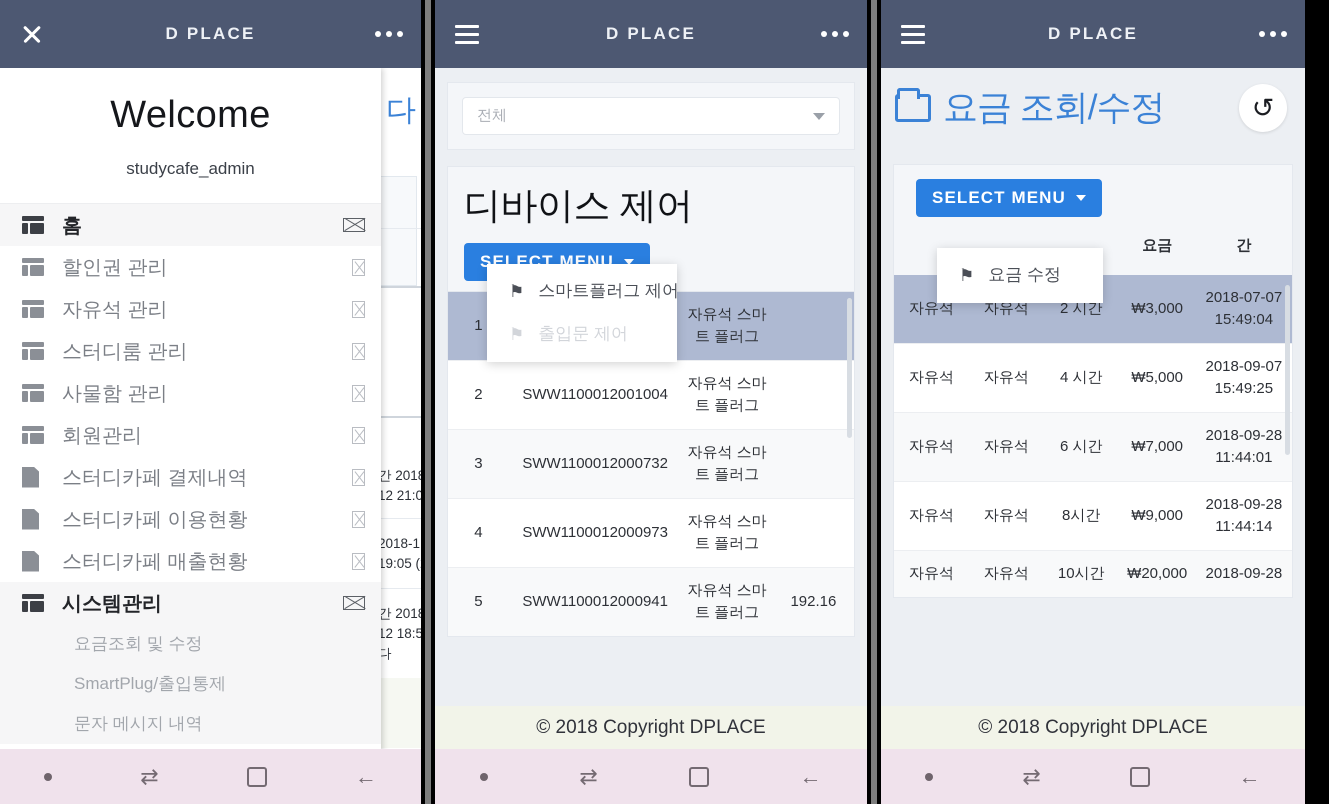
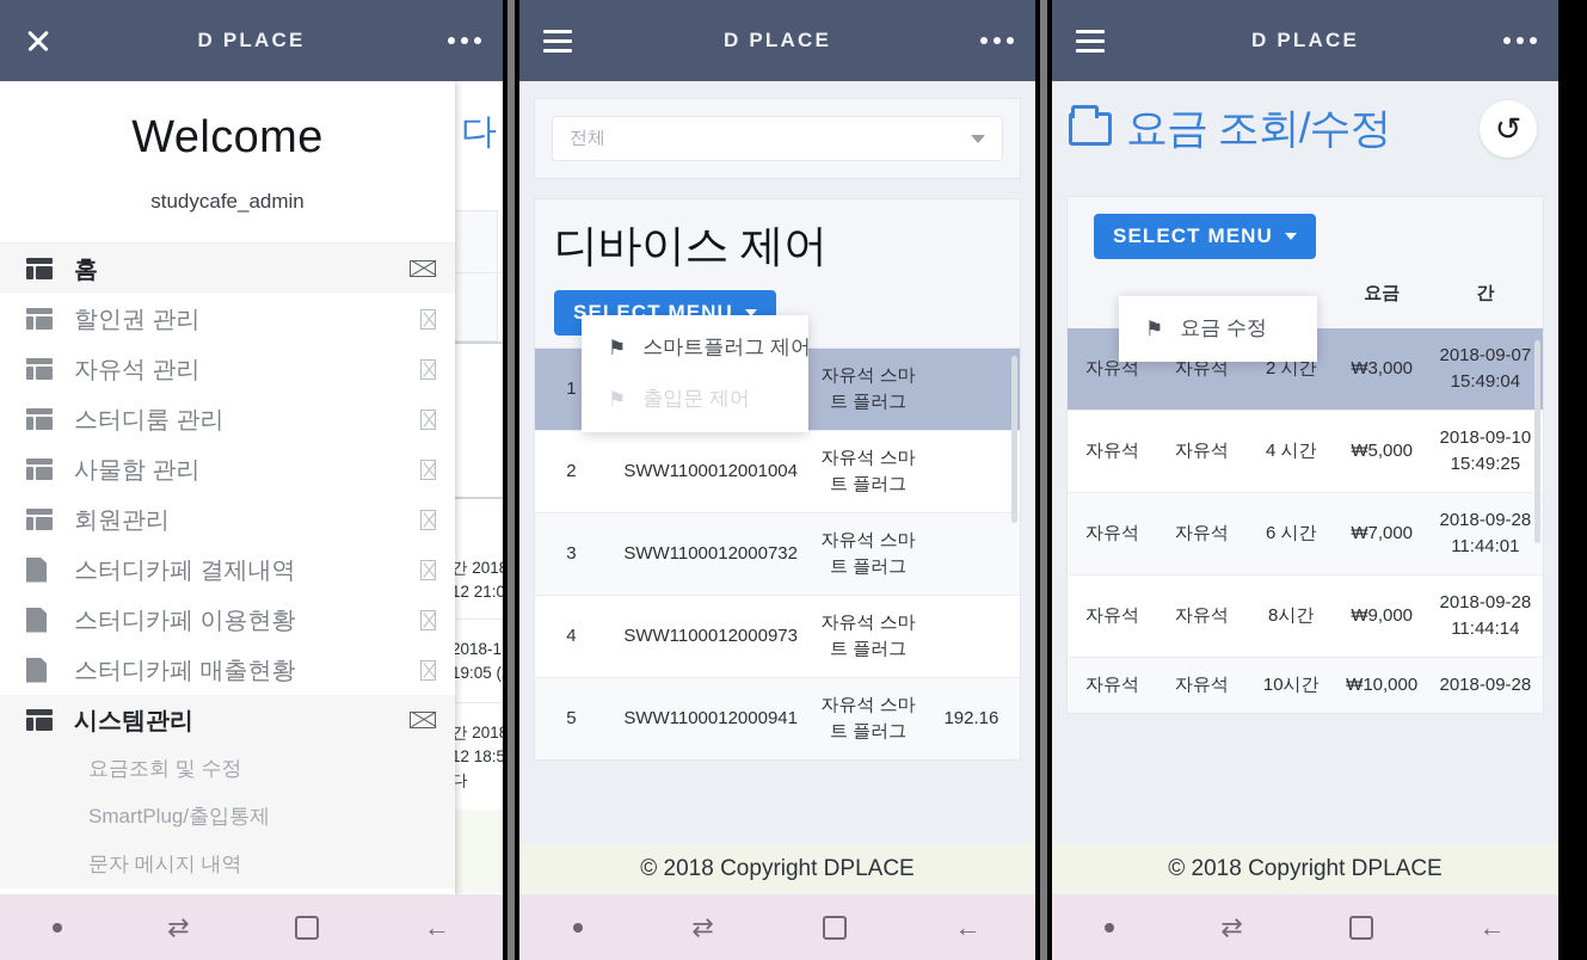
  D PLACE
  12 21:0
  2018-1
  19:05 (
  12 18:5
  다
  Welcome
  studycafe_admin
  홈
  할인권 관리
  자유석 관리
  스터디룸 관리
  사물함 관리
  회원관리
  스터디카페 결제내역
  스터디카페 이용현황
  스터디카페 매출현황
  시스템관리
  요금조회 및 수정
  SmartPlug/출입통제
  문자 메시지 내역
  ⇄
  ←
  D PLACE
  전체
  디바이스 제어
  SELECT MENU
  1		자유석 스마트 플러그
  2	SWW1100012001004	자유석 스마트 플러그
  3	SWW1100012000732	자유석 스마트 플러그
  4	SWW1100012000973	자유석 스마트 플러그
  5	SWW1100012000941	자유석 스마트 플러그	192.16
  ⚑
  스마트플러그 제어
  ⚑
  출입문 제어
  © 2018 Copyright DPLACE
  ⇄
  ←
  D PLACE
  요금 조회/수정
  ↺
  SELECT MENU
  			요금	간
- 자유석	자유석	2 시간	₩3,000	2018-07-07 15:49:04
+ 자유석	자유석	2 시간	₩3,000	2018-09-07 15:49:04
- 자유석	자유석	4 시간	₩5,000	2018-09-07 15:49:25
+ 자유석	자유석	4 시간	₩5,000	2018-09-10 15:49:25
  자유석	자유석	6 시간	₩7,000	2018-09-28 11:44:01
  자유석	자유석	8시간	₩9,000	2018-09-28 11:44:14
- 자유석	자유석	10시간	₩20,000	2018-09-28
+ 자유석	자유석	10시간	₩10,000	2018-09-28
  ⚑
  요금 수정
  © 2018 Copyright DPLACE
  ⇄
  ←
